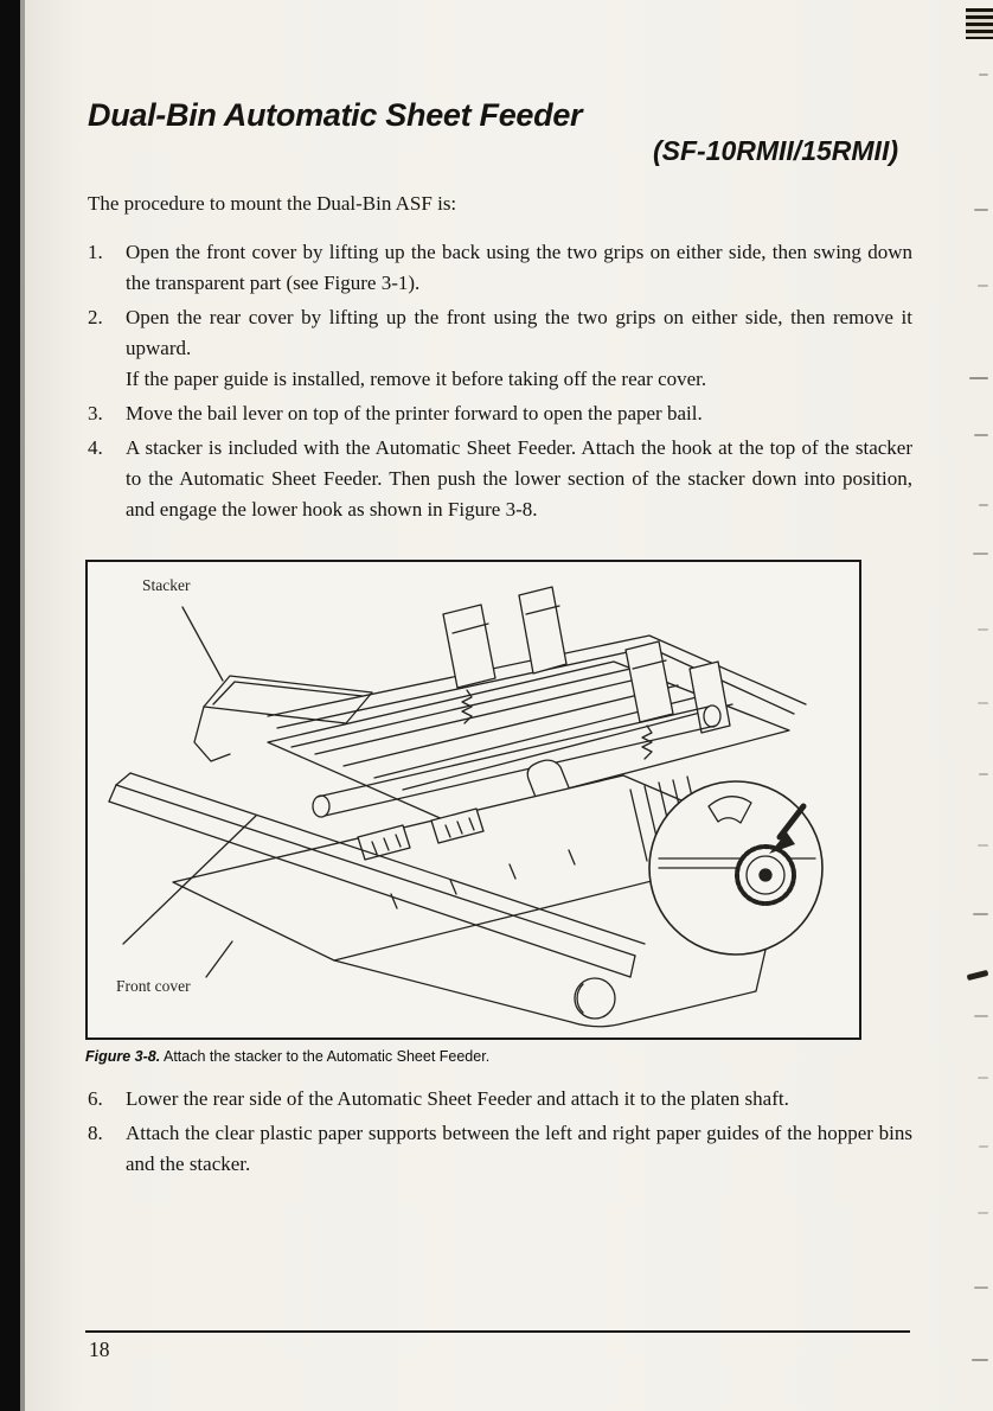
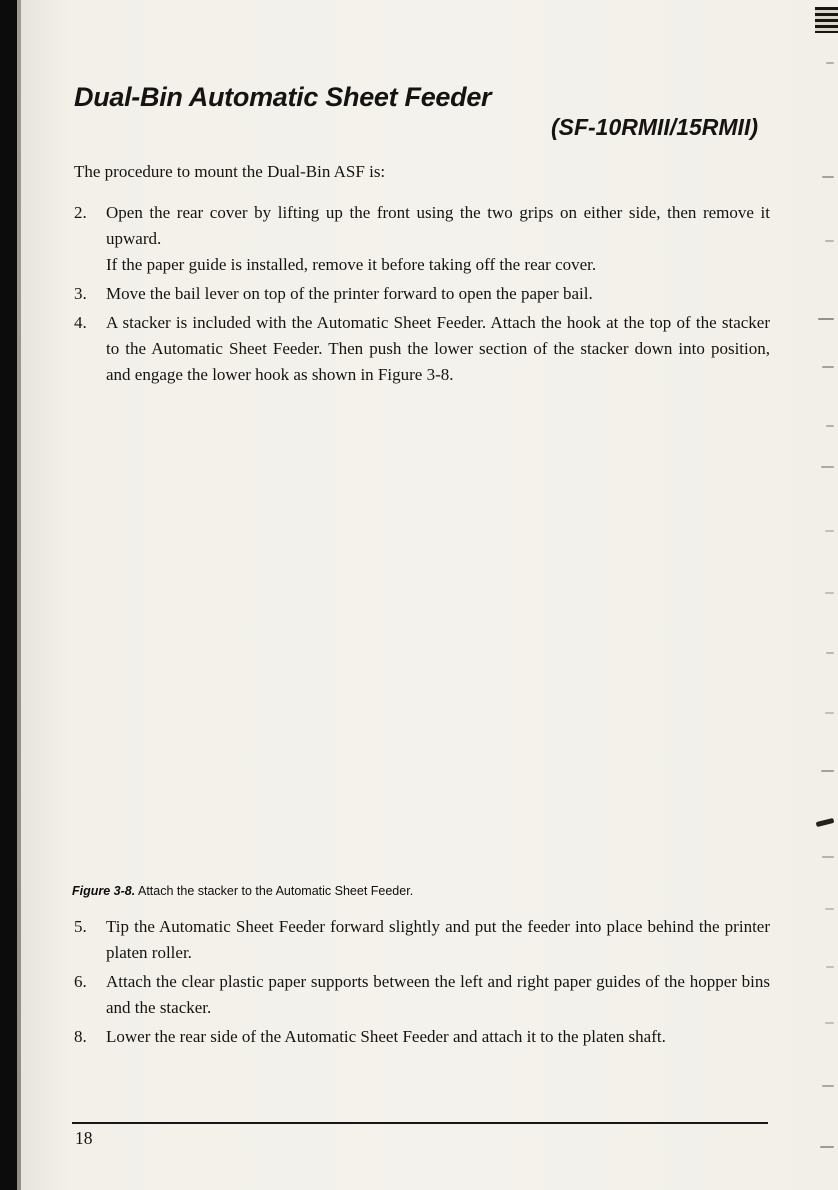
  Dual-Bin Automatic Sheet Feeder
  (SF-10RMII/15RMII)
  The procedure to mount the Dual-Bin ASF is:
- 1.
- Open the front cover by lifting up the back using the two grips on either side, then swing down the transparent part (see Figure 3-1).
  2.
  Open the rear cover by lifting up the front using the two grips on either side, then remove it upward.
  If the paper guide is installed, remove it before taking off the rear cover.
  3.
  Move the bail lever on top of the printer forward to open the paper bail.
  4.
  A stacker is included with the Automatic Sheet Feeder. Attach the hook at the top of the stacker to the Automatic Sheet Feeder. Then push the lower section of the stacker down into position, and engage the lower hook as shown in Figure 3-8.
- Stacker
- Front cover
  Figure 3-8. Attach the stacker to the Automatic Sheet Feeder.
+ 5.
+ Tip the Automatic Sheet Feeder forward slightly and put the feeder into place behind the printer platen roller.
  6.
- Lower the rear side of the Automatic Sheet Feeder and attach it to the platen shaft.
+ Attach the clear plastic paper supports between the left and right paper guides of the hopper bins and the stacker.
  8.
- Attach the clear plastic paper supports between the left and right paper guides of the hopper bins and the stacker.
+ Lower the rear side of the Automatic Sheet Feeder and attach it to the platen shaft.
  18
